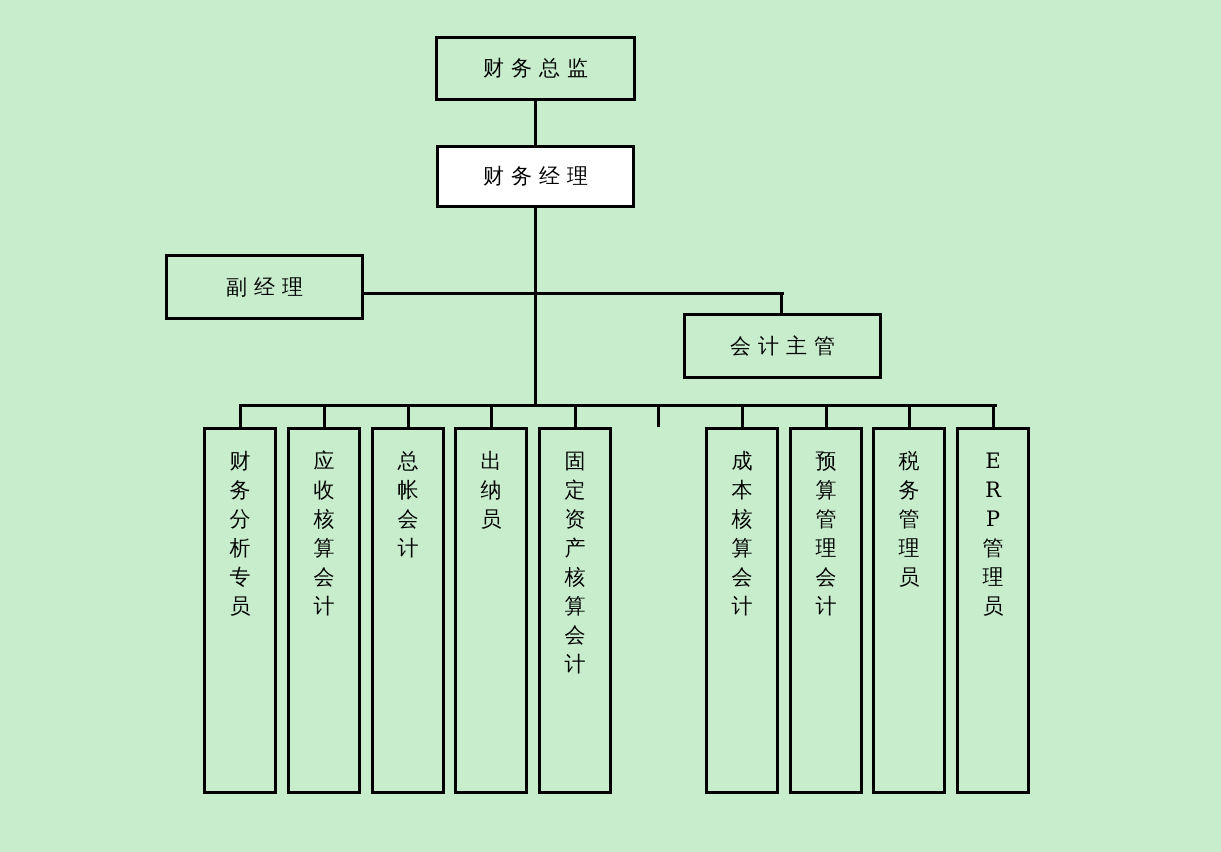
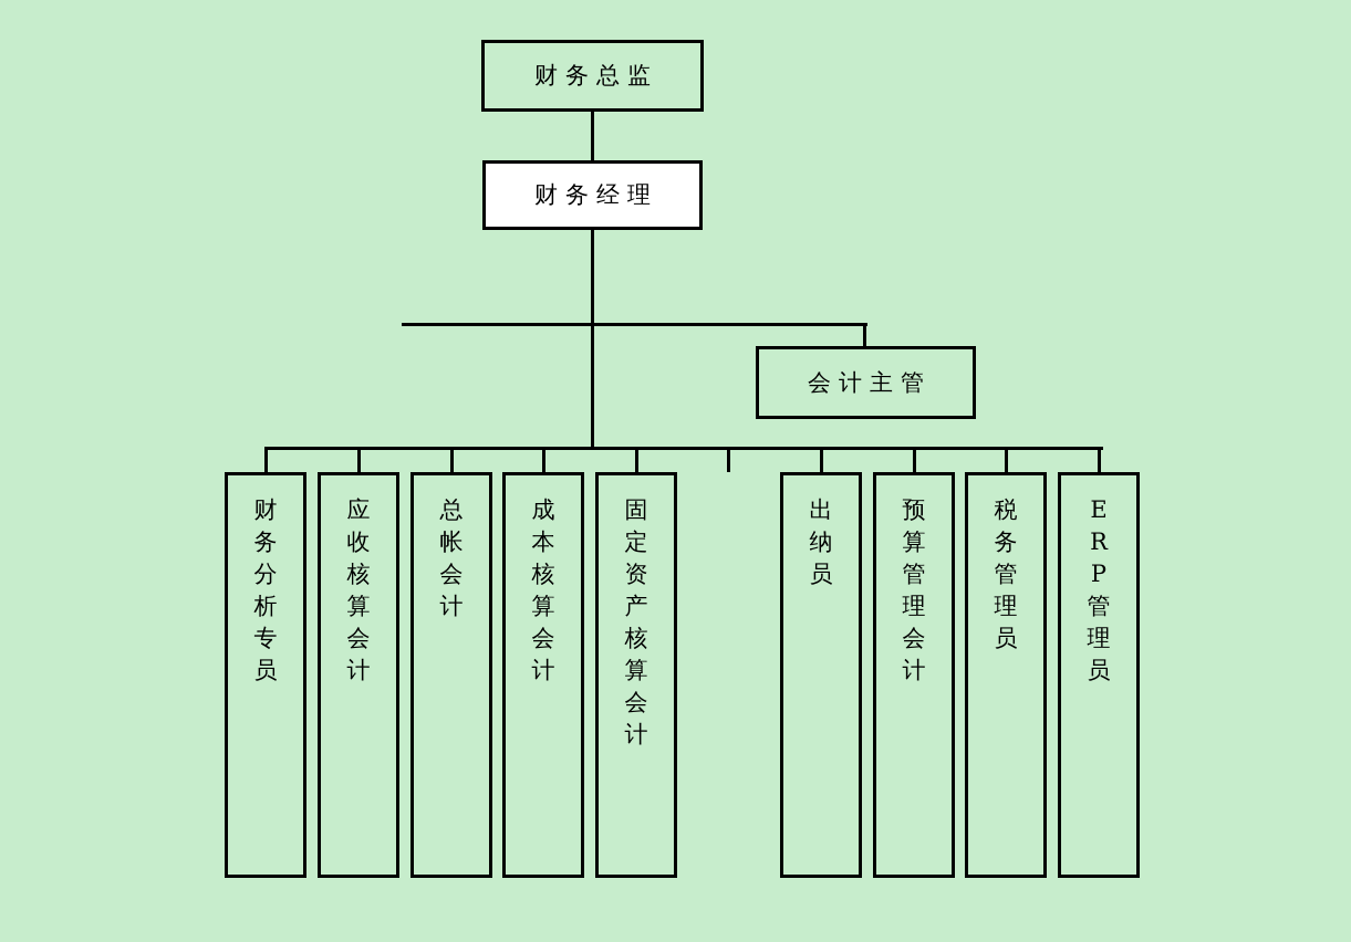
  财务总监
  财务经理
- 副经理
  会计主管
  财务分析专员
  应收核算会计
  总帐会计
- 出纳员
+ 成本核算会计
  固定资产核算会计
- 成本核算会计
+ 出纳员
  预算管理会计
  税务管理员
  ERP管理员
